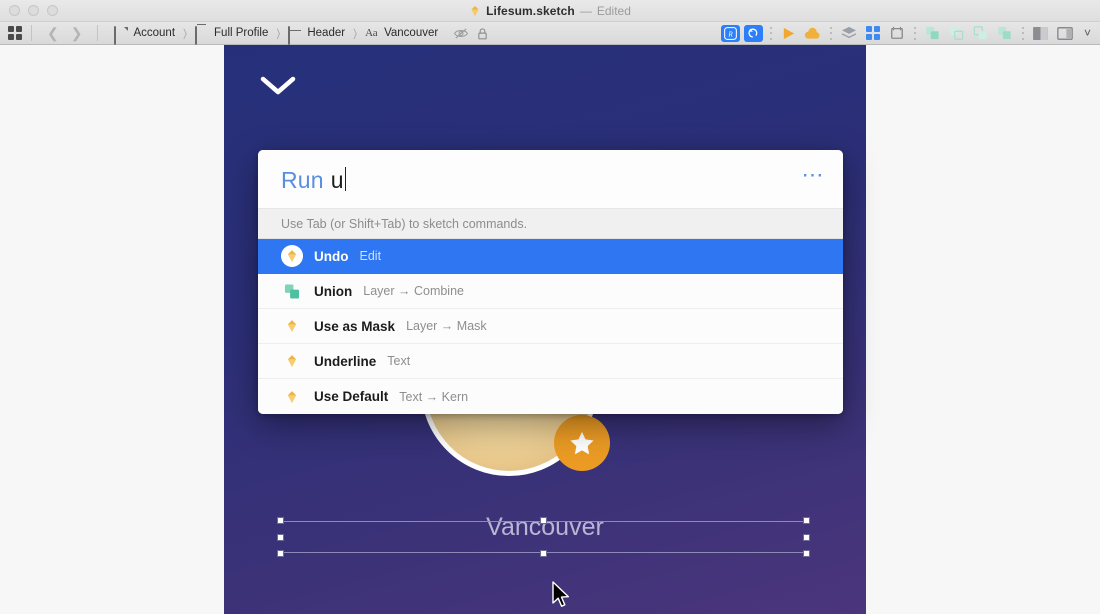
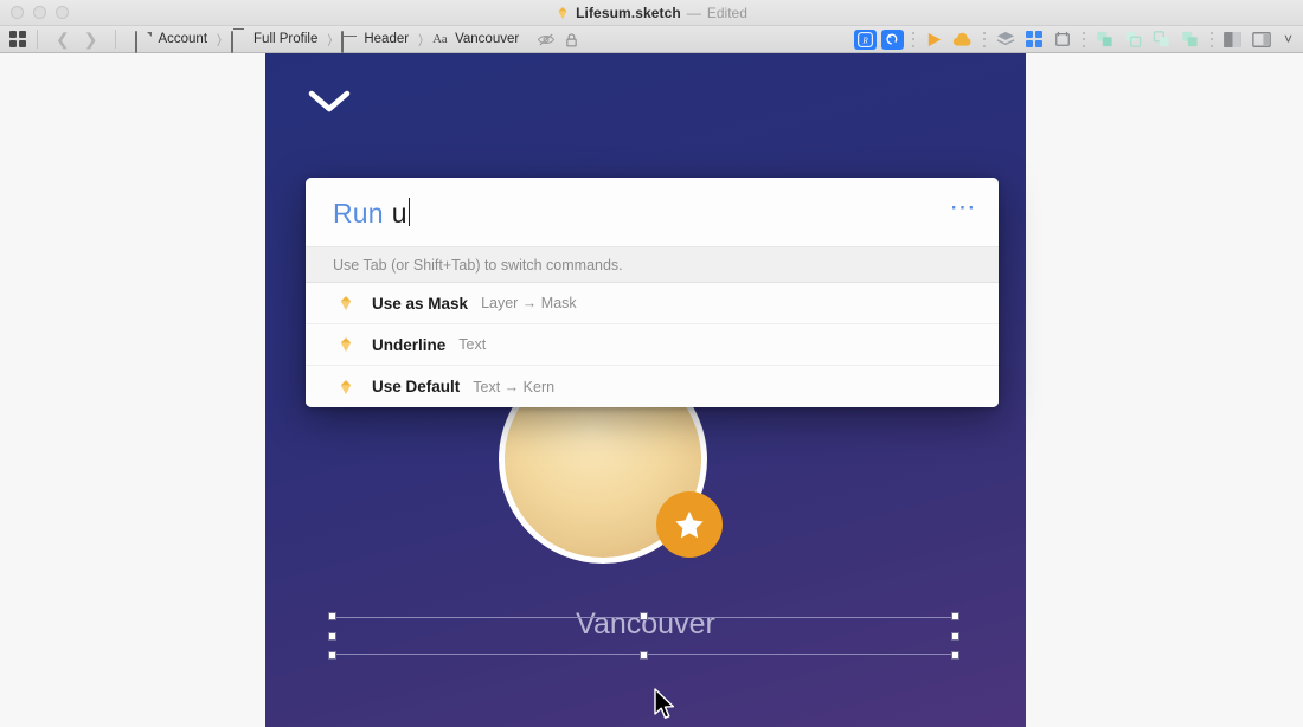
  Lifesum.sketch
  —
  Edited
  ❮
  ❯
  Account
  〉
  Full Profile
  〉
  Header
  〉
  Aa
  Vancouver
  R
  ˅
  Vancouver
  Run
  u
  ⋯
- Use Tab (or Shift+Tab) to sketch commands.
+ Use Tab (or Shift+Tab) to switch commands.
- Undo
- Edit
- Union
- Layer → Combine
  Use as Mask
  Layer → Mask
  Underline
  Text
  Use Default
  Text → Kern
